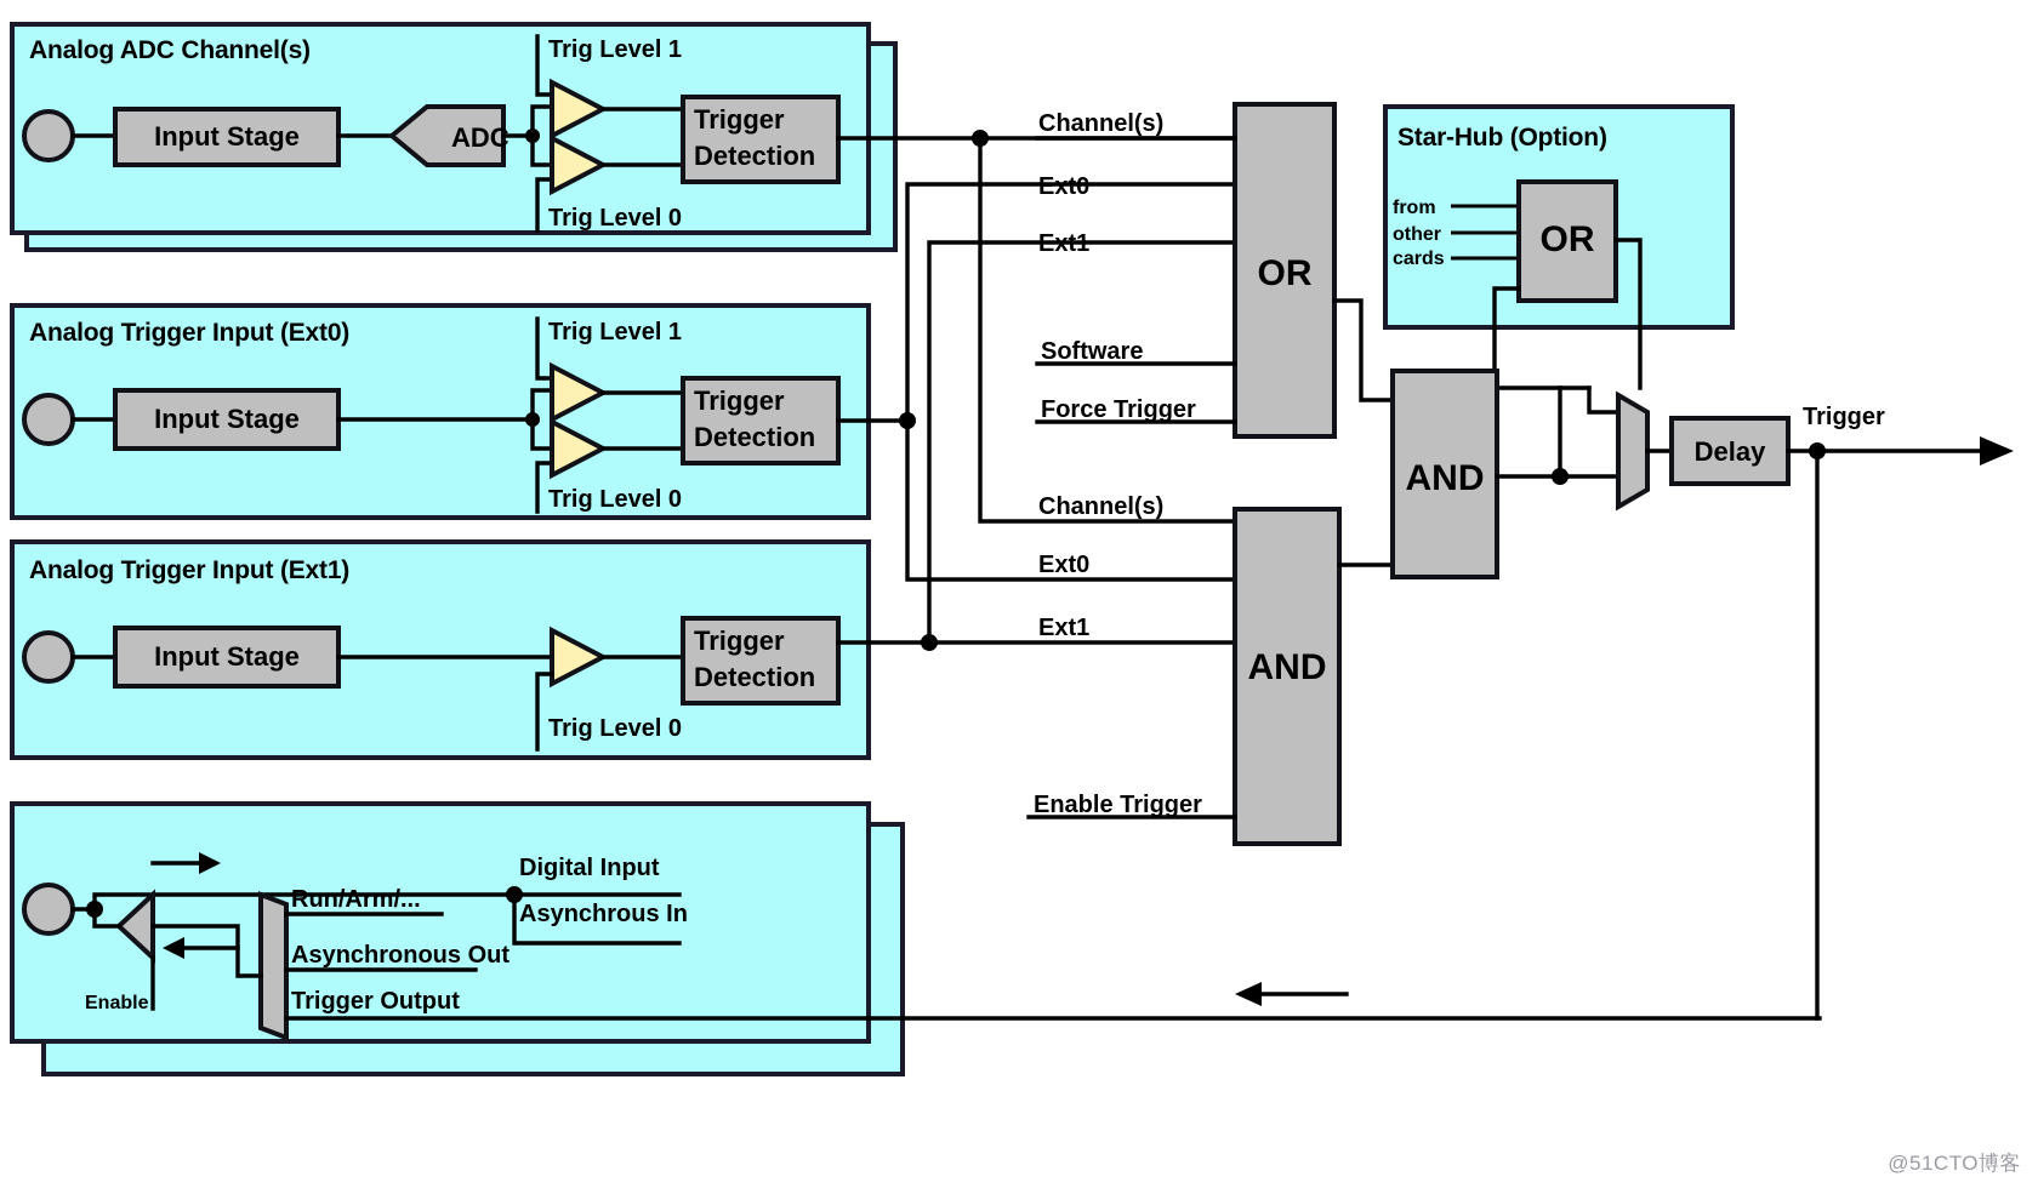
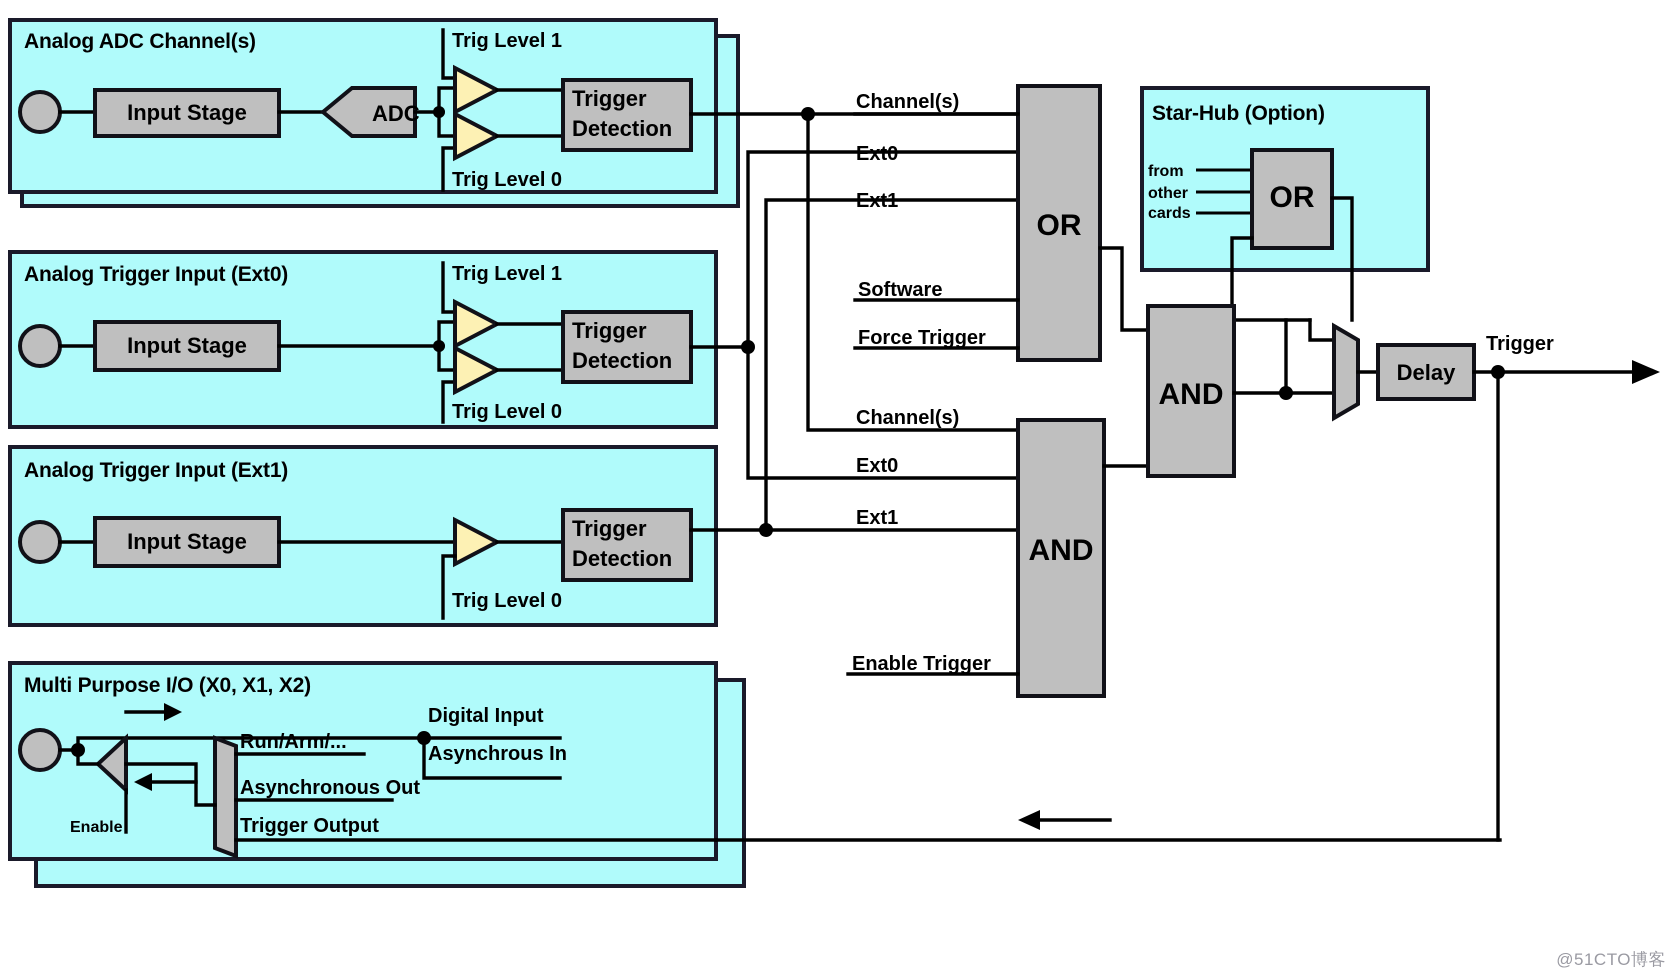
  Analog ADC Channel(s)
  Input Stage
  ADC
  Trig Level 1
  Trig Level 0
  Trigger
  Detection
  Analog Trigger Input (Ext0)
  Input Stage
  Trig Level 1
  Trig Level 0
  Trigger
  Detection
  Analog Trigger Input (Ext1)
  Input Stage
  Trig Level 0
  Trigger
  Detection
+ Multi Purpose I/O (X0, X1, X2)
  Digital Input
  Asynchrous In
  Enable
  Run/Arm/...
  Asynchronous Out
  Trigger Output
  OR
  Channel(s)
  Ext0
  Ext1
  Software
  Force Trigger
  AND
  Channel(s)
  Ext0
  Ext1
  Enable Trigger
  Star-Hub (Option)
  from
  other
  cards
  OR
  AND
  Delay
  Trigger
  @51CTO博客
